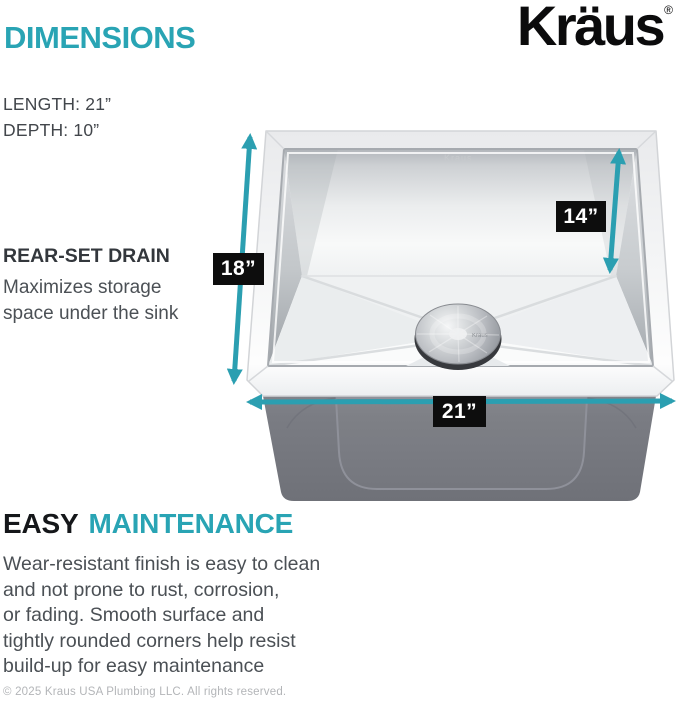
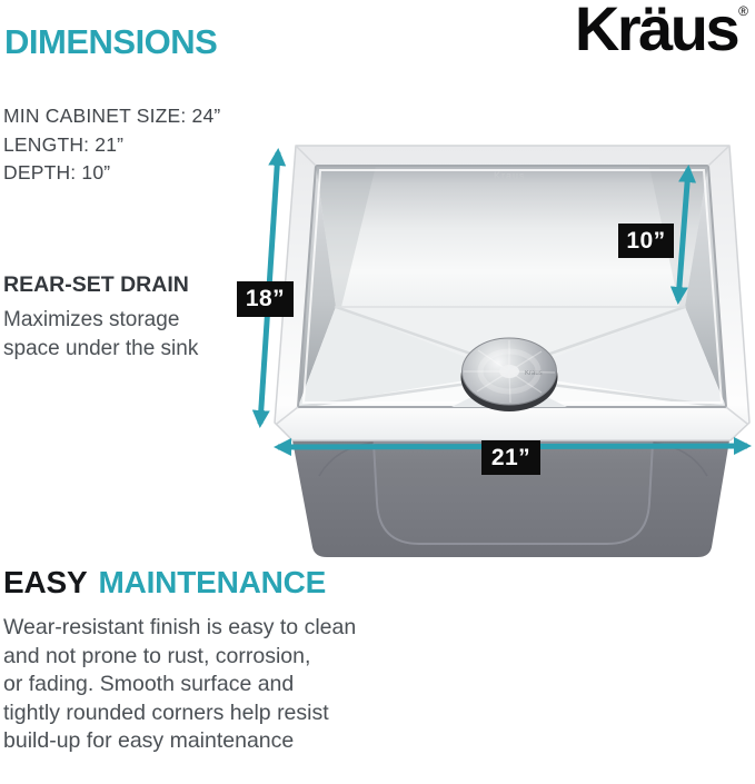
  DIMENSIONS
  Kräus
  ®
+ MIN CABINET SIZE: 24”
  LENGTH: 21”
  DEPTH: 10”
  REAR-SET DRAIN
  Maximizes storage
  space under the sink
  Kraus
  18”
- 14”
+ 10”
  21”
  EASY MAINTENANCE
  Wear-resistant finish is easy to clean
  and not prone to rust, corrosion,
  or fading. Smooth surface and
  tightly rounded corners help resist
  build-up for easy maintenance
- © 2025 Kraus USA Plumbing LLC. All rights reserved.
